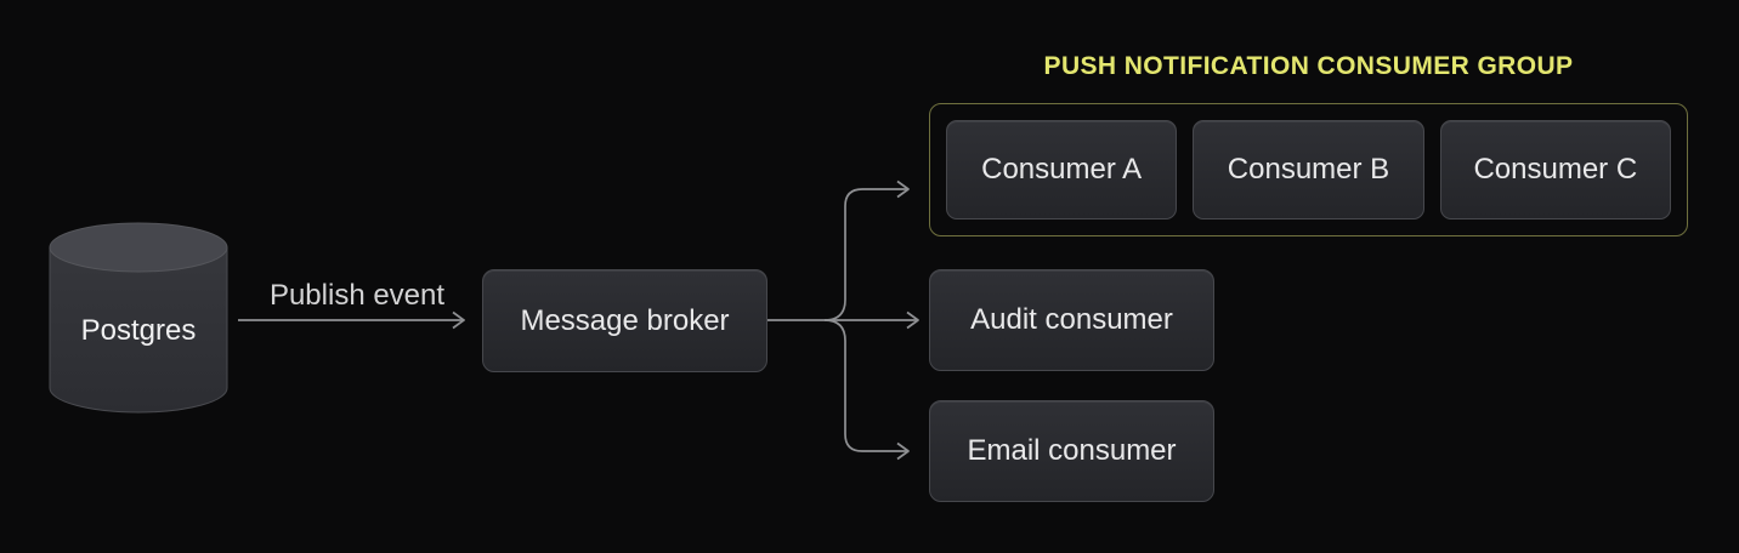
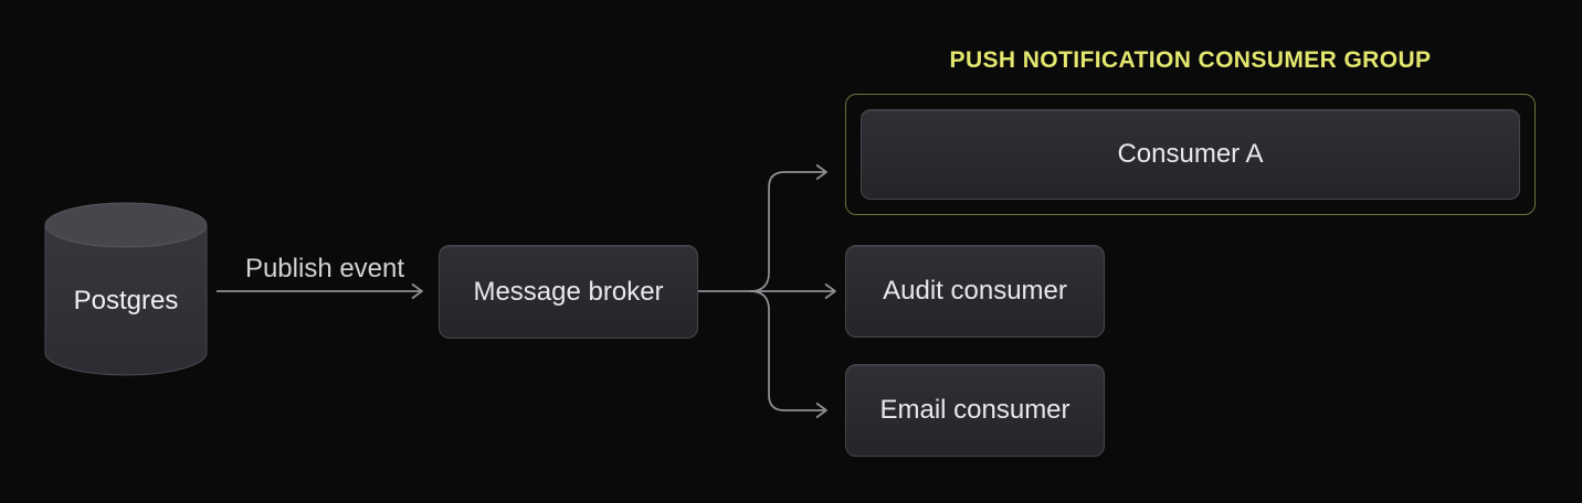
  Postgres
  Publish event
  Message broker
  PUSH NOTIFICATION CONSUMER GROUP
  Consumer A
- Consumer B
- Consumer C
  Audit consumer
  Email consumer
